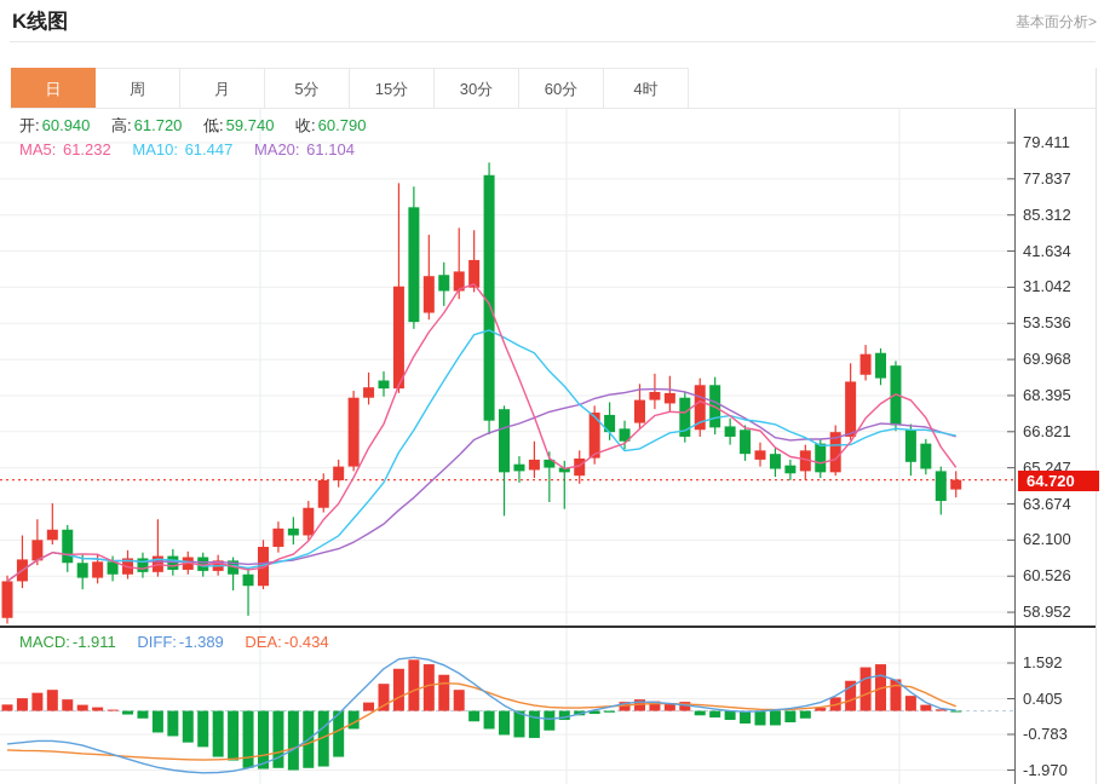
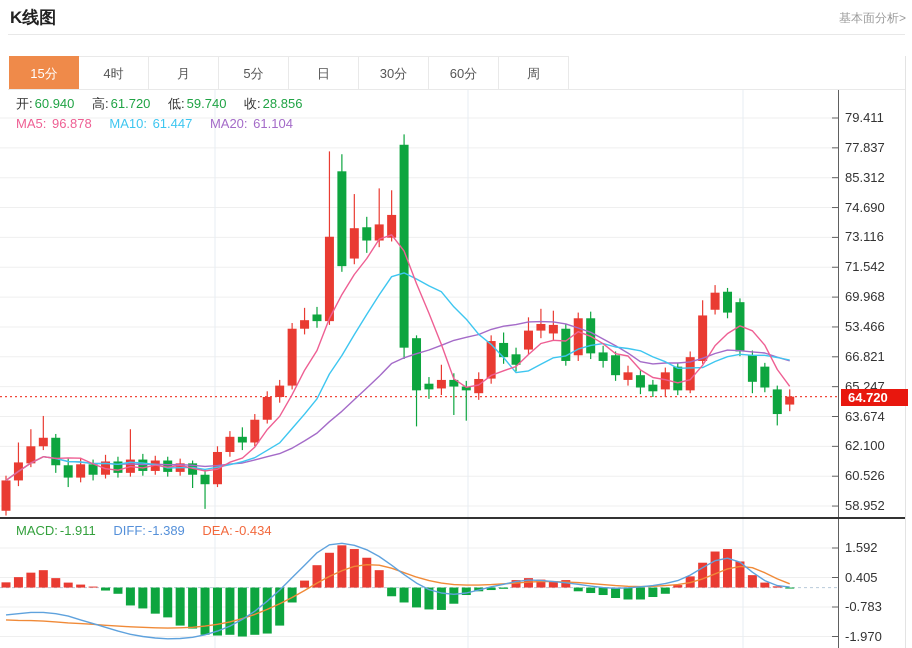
  K线图
  基本面分析>
- 日
+ 15分
- 周
+ 4时
  月
  5分
- 15分
+ 日
  30分
  60分
- 4时
+ 周
- 开: 60.940 高: 61.720 低: 59.740 收: 60.790
+ 开: 60.940 高: 61.720 低: 59.740 收: 28.856
- MA5: 61.232 MA10: 61.447 MA20: 61.104
+ MA5: 96.878 MA10: 61.447 MA20: 61.104
  MACD: -1.911 DIFF: -1.389 DEA: -0.434
  79.411
  77.837
  85.312
- 41.634
+ 74.690
- 31.042
+ 73.116
- 53.536
+ 71.542
  69.968
- 68.395
+ 53.466
  66.821
  65.247
  63.674
  62.100
  60.526
  58.952
  1.592
  0.405
  -0.783
  -1.970
  64.720
